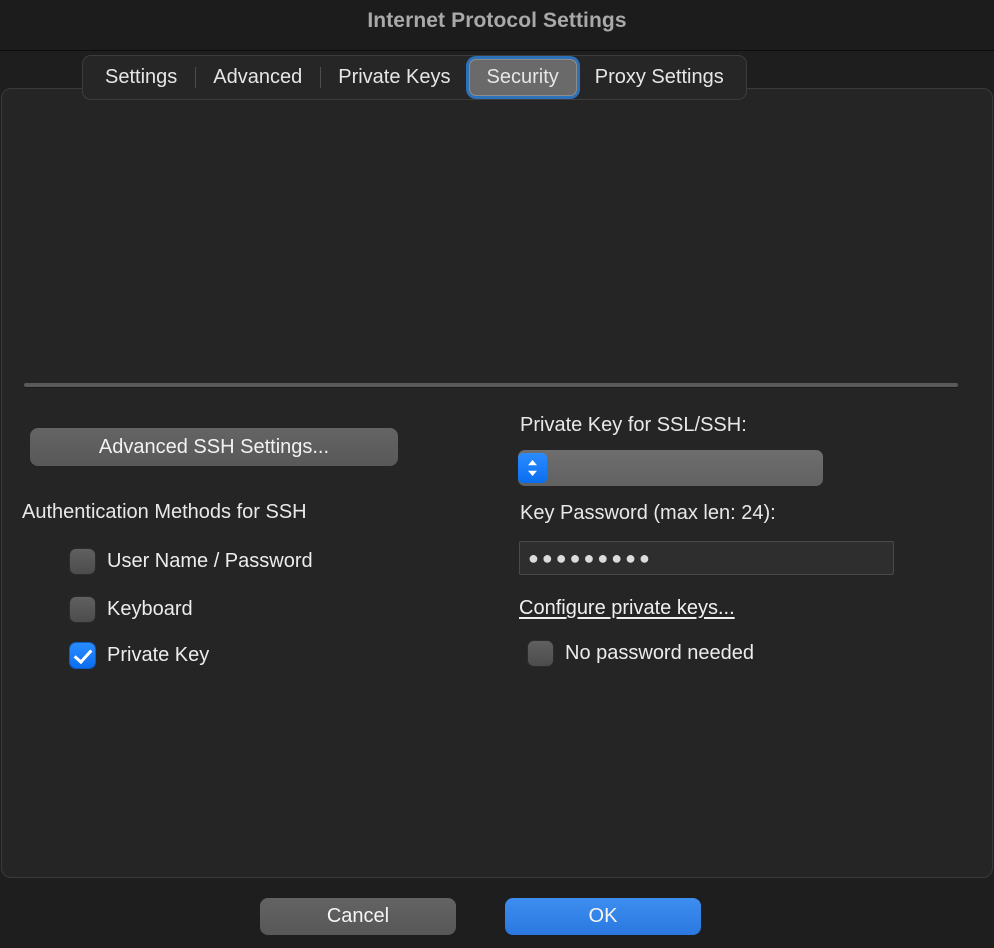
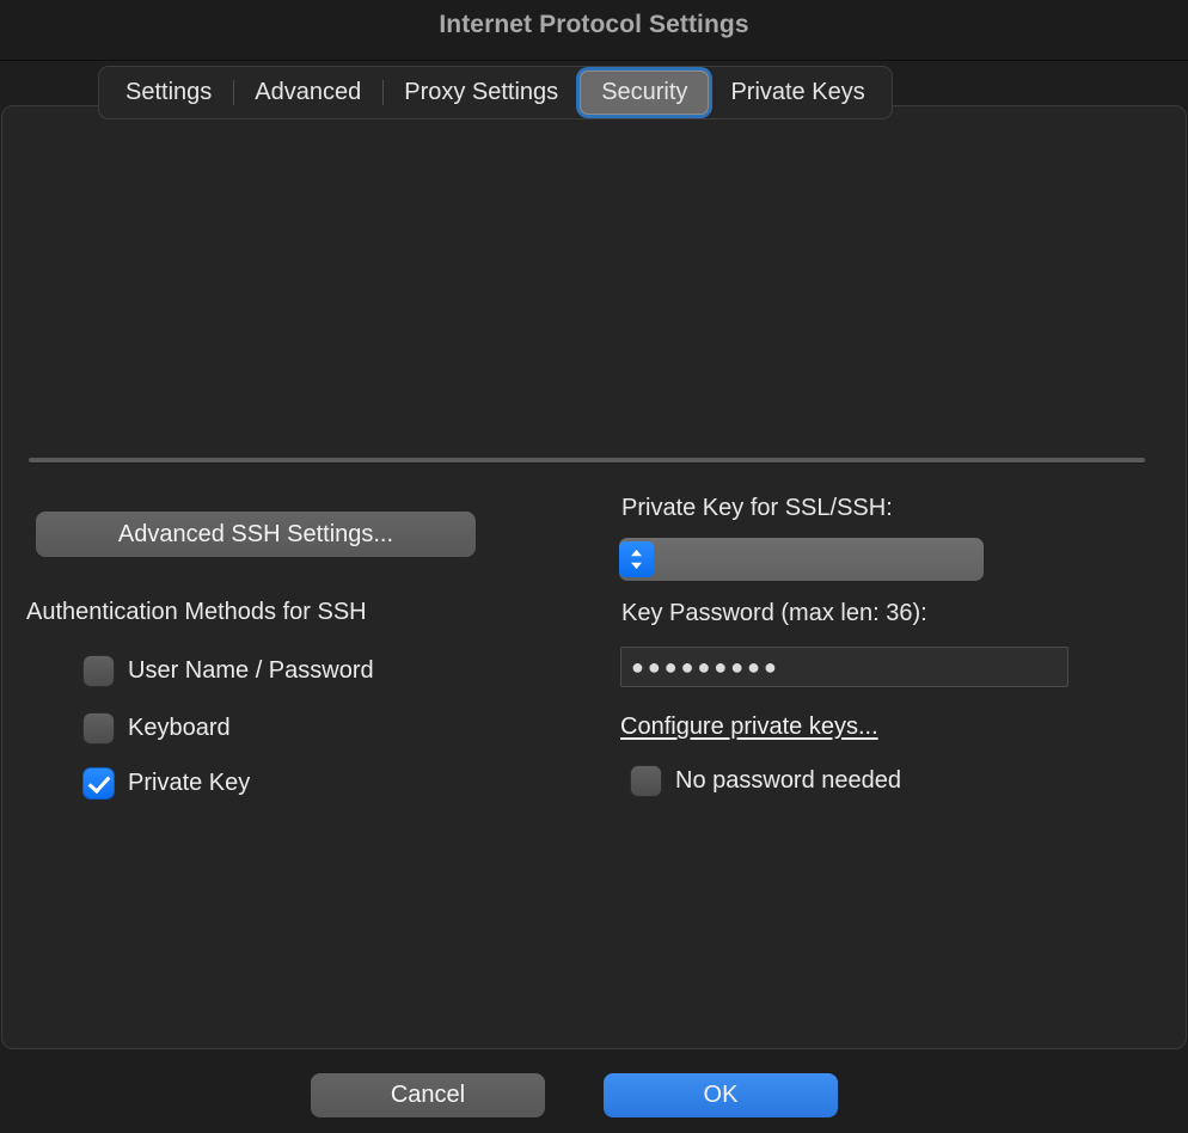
  Internet Protocol Settings
  Settings
  Advanced
- Private Keys
+ Proxy Settings
  Security
- Proxy Settings
+ Private Keys
  Advanced SSH Settings...
  Authentication Methods for SSH
  User Name / Password
  Keyboard
  Private Key
  Private Key for SSL/SSH:
- Key Password (max len: 24):
+ Key Password (max len: 36):
  ●●●●●●●●●
  Configure private keys...
  No password needed
  Cancel
  OK
